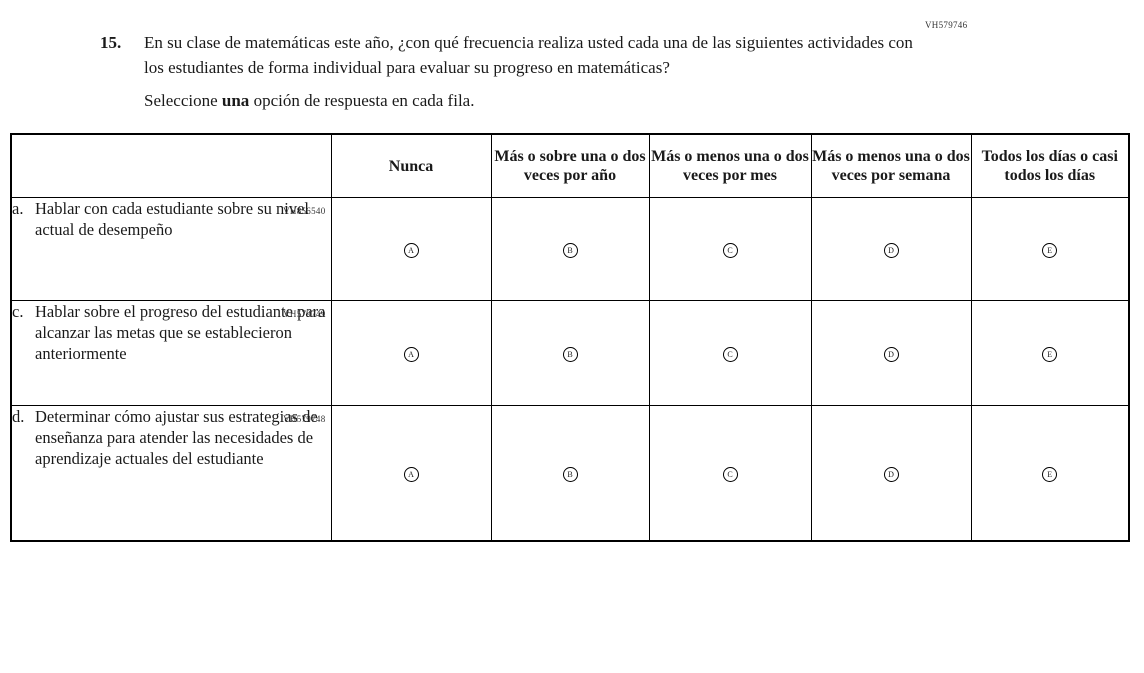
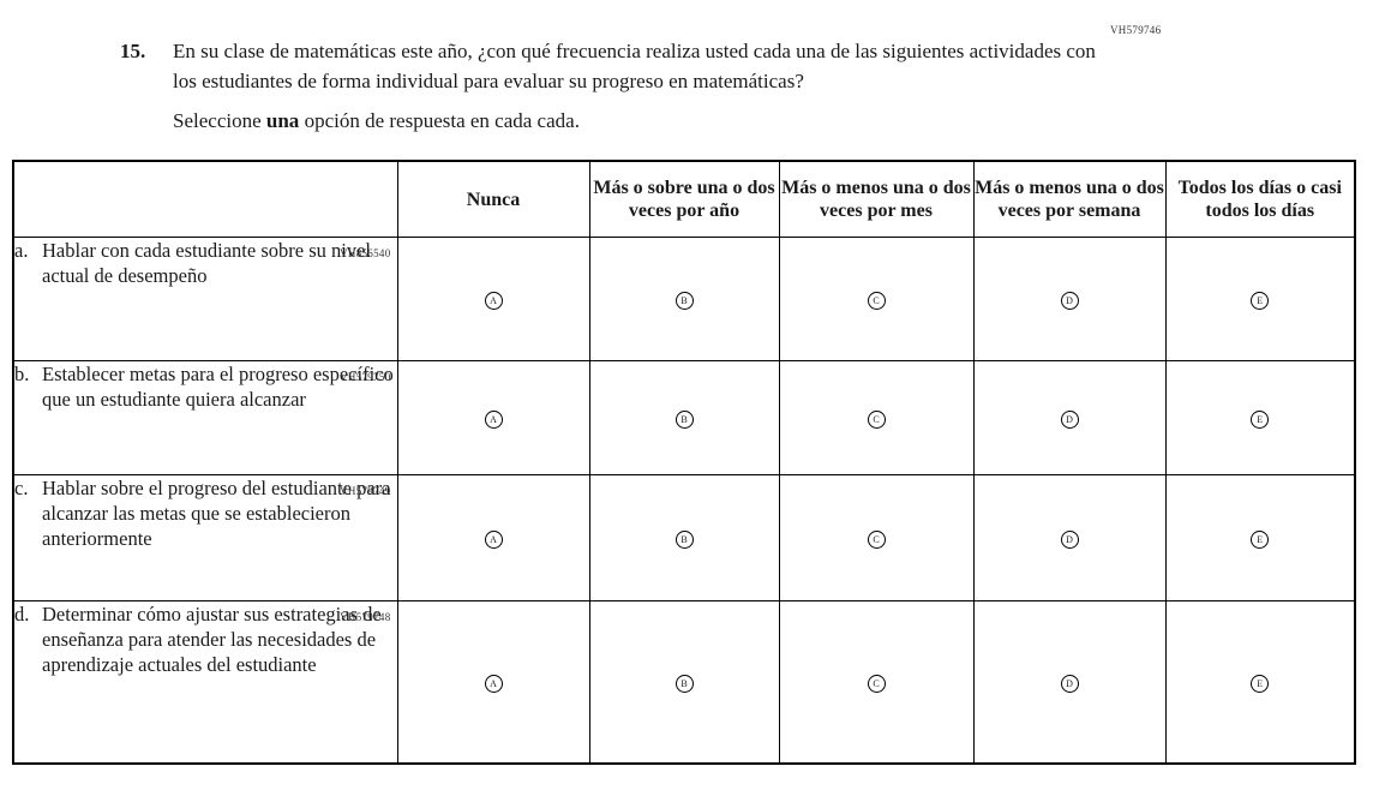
  VH579746
  15.
  En su clase de matemáticas este año, ¿con qué frecuencia realiza usted cada una de las siguientes actividades con los estudiantes de forma individual para evaluar su progreso en matemáticas?
- Seleccione una opción de respuesta en cada fila.
+ Seleccione una opción de respuesta en cada cada.
  	Nunca	Más o sobre una o dos veces por año	Más o menos una o dos veces por mes	Más o menos una o dos veces por semana	Todos los días o casi todos los días
  VH856540 a. Hablar con cada estudiante sobre su nivel actual de desempeño	A	B	C	D	E
+ VH579750 b. Establecer metas para el progreso específico que un estudiante quiera alcanzar	A	B	C	D	E
  VH579749 c. Hablar sobre el progreso del estudiante para alcanzar las metas que se establecieron anteriormente	A	B	C	D	E
  VH579748 d. Determinar cómo ajustar sus estrategias de enseñanza para atender las necesidades de aprendizaje actuales del estudiante	A	B	C	D	E
